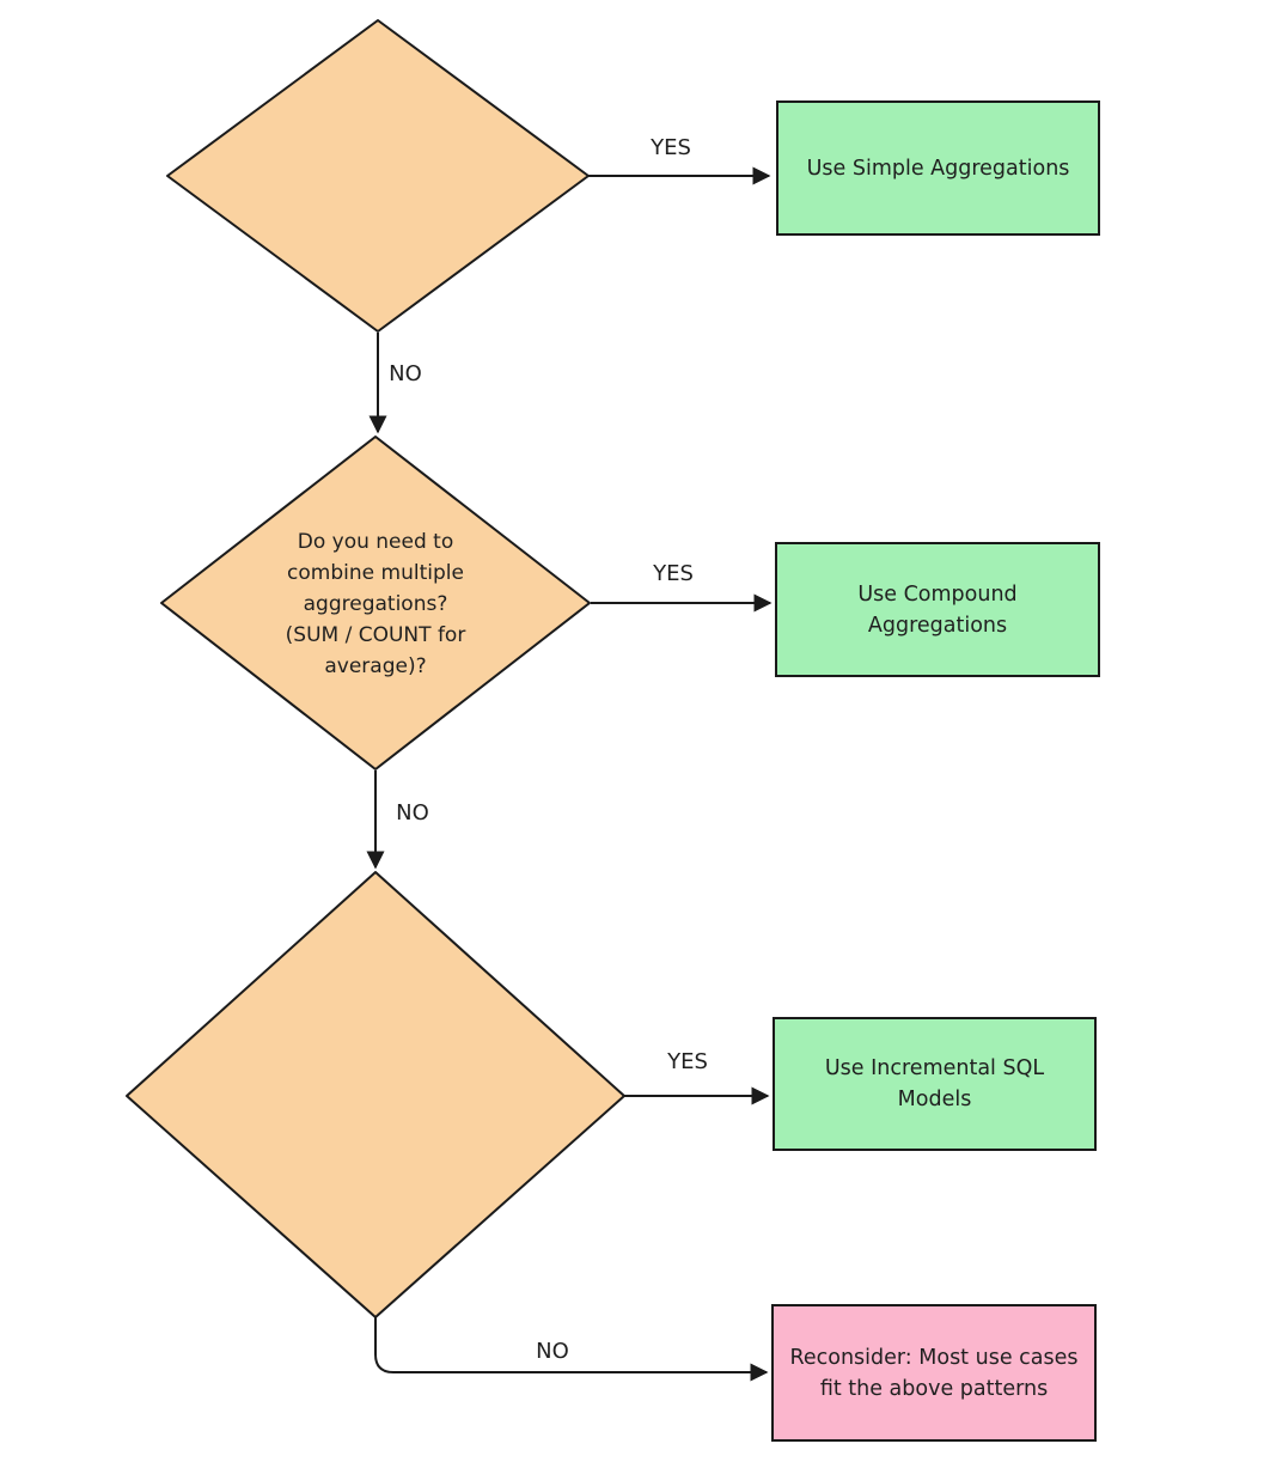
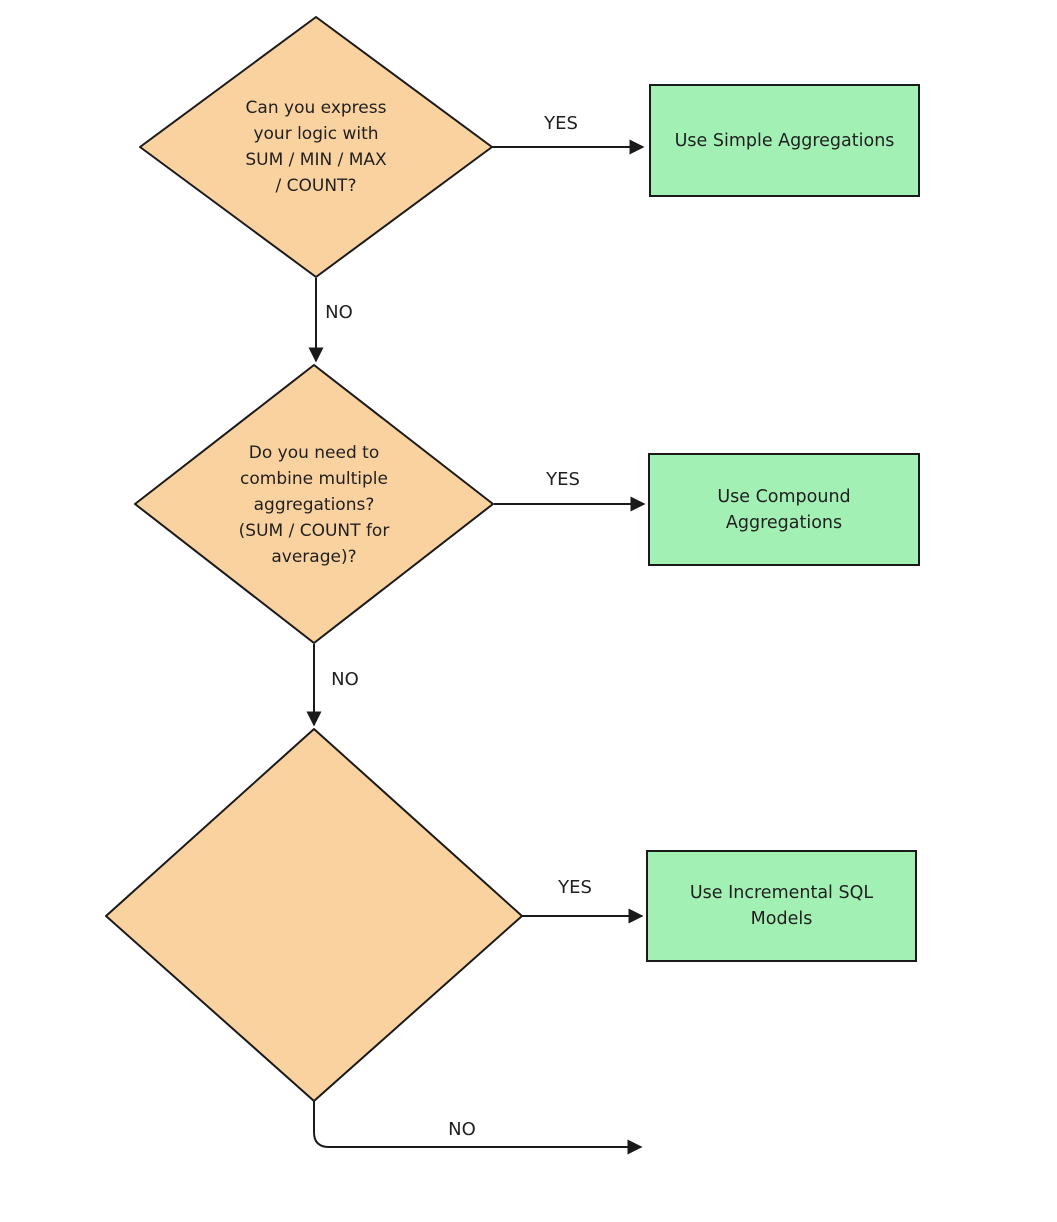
+ Can you express
+ your logic with
+ SUM / MIN / MAX
+ / COUNT?
  Do you need to
  combine multiple
  aggregations?
  (SUM / COUNT for
  average)?
  Use Simple Aggregations
  Use Compound
  Aggregations
  Use Incremental SQL
  Models
- Reconsider: Most use cases
- fit the above patterns
  YES
  NO
  YES
  NO
  YES
  NO
